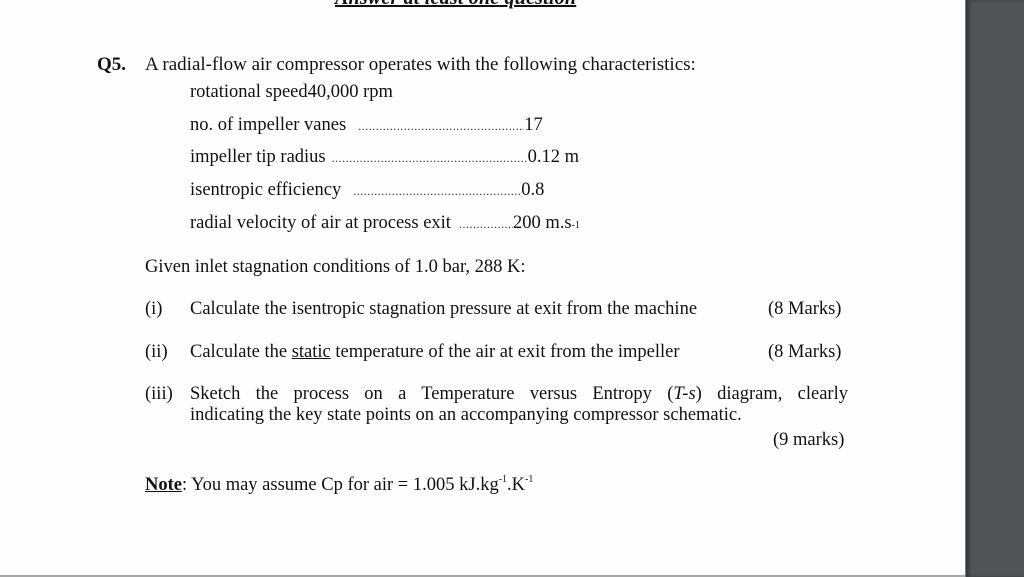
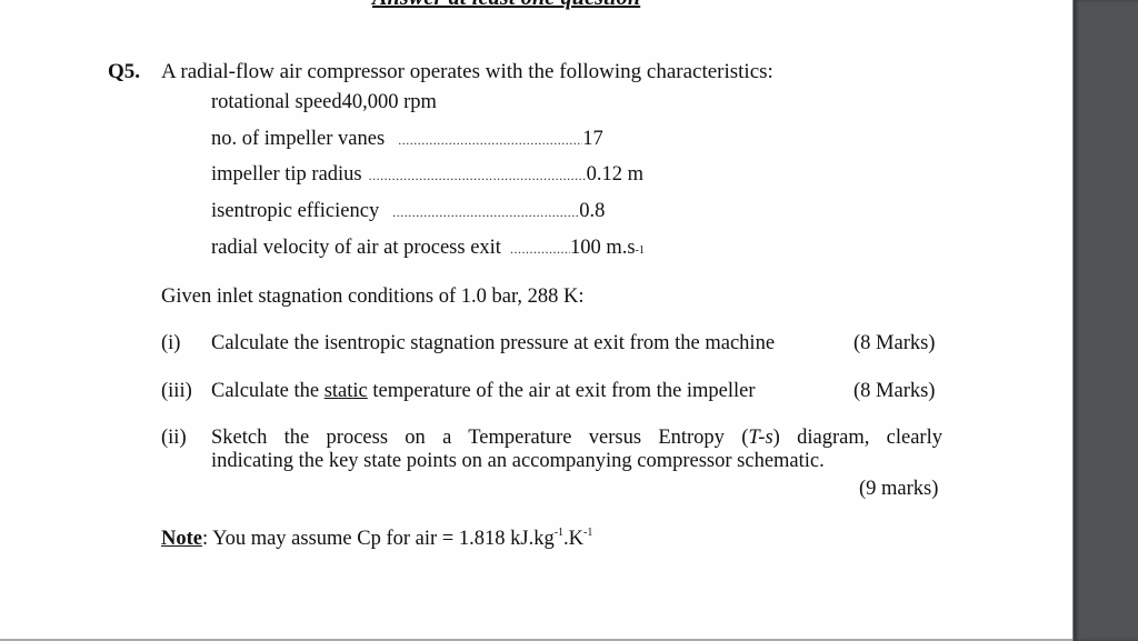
  Q5.
  A radial-flow air compressor operates with the following characteristics:
  rotational speed
  40,000 rpm
  no. of impeller vanes
  ...............................................
  17
  impeller tip radius
  ........................................................
  0.12 m
  isentropic efficiency
  ................................................
  0.8
  radial velocity of air at process exit
- 200 m.s
+ 100 m.s
  -1
  Given inlet stagnation conditions of 1.0 bar, 288 K:
  (i)
  Calculate the isentropic stagnation pressure at exit from the machine
  (8 Marks)
- (ii)
+ (iii)
  Calculate the static temperature of the air at exit from the impeller
  (8 Marks)
- (iii)
+ (ii)
  Sketch the process on a Temperature versus Entropy (T-s) diagram, clearly
  indicating the key state points on an accompanying compressor schematic.
  (9 marks)
- Note: You may assume Cp for air = 1.005 kJ.kg-1.K-1
+ Note: You may assume Cp for air = 1.818 kJ.kg-1.K-1
